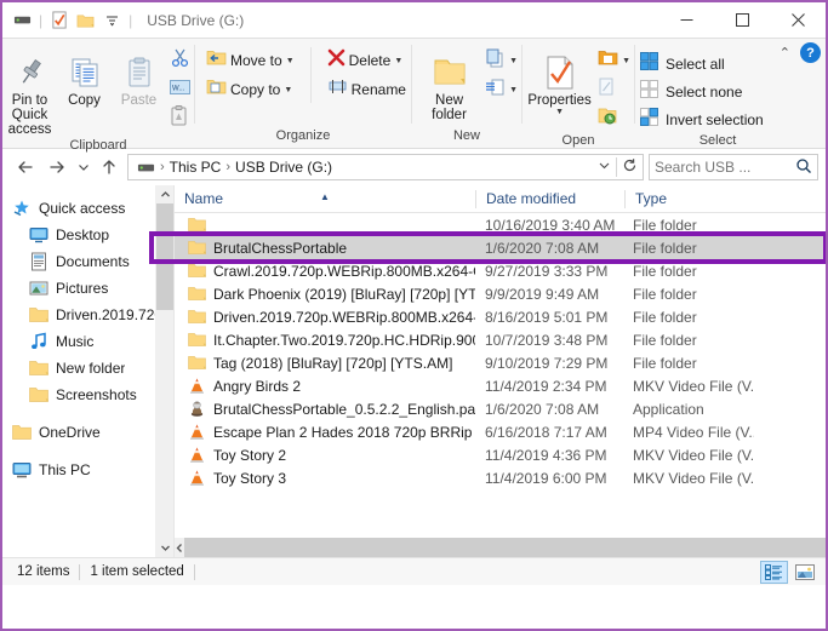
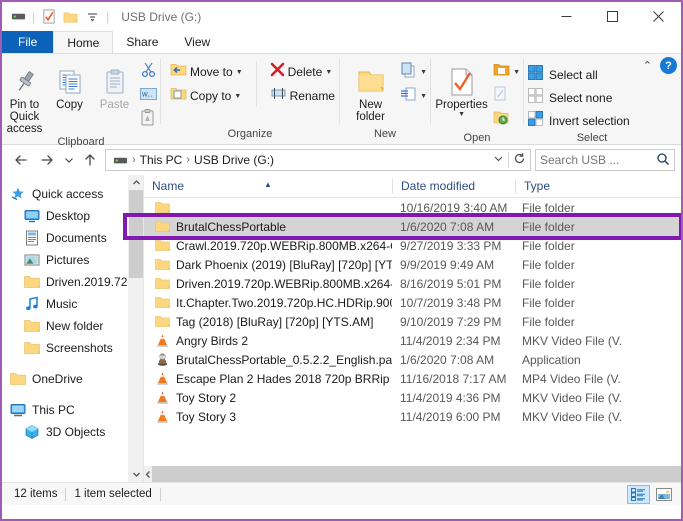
  |
  |
  USB Drive (G:)
+ File
+ Home
+ Share
+ View
  Pin to Quick access
  Copy
  Paste
  Clipboard
  Move to
  Copy to
  Delete
  Rename
  Organize
  New folder
  New
  Properties
  Open
  Select all
  Select none
  Invert selection
  Select
  ⌃
  ?
  ›
  This PC
  ›
  USB Drive (G:)
  Search USB ...
  Quick access
  Desktop
  Documents
  Pictures
  Driven.2019.72
  Music
  New folder
  Screenshots
  OneDrive
  This PC
+ 3D Objects
  ▲
  Name
  Date modified
  Type
  10/16/2019 3:40 AM
  File folder
  BrutalChessPortable
  1/6/2020 7:08 AM
  File folder
  Crawl.2019.720p.WEBRip.800MB.x264-
  9/27/2019 3:33 PM
  File folder
  Dark Phoenix (2019) [BluRay] [720p] [YT
  9/9/2019 9:49 AM
  File folder
  Driven.2019.720p.WEBRip.800MB.x264
  8/16/2019 5:01 PM
  File folder
  It.Chapter.Two.2019.720p.HC.HDRip.90
  10/7/2019 3:48 PM
  File folder
  Tag (2018) [BluRay] [720p] [YTS.AM]
  9/10/2019 7:29 PM
  File folder
  Angry Birds 2
  11/4/2019 2:34 PM
  MKV Video File (V.
  BrutalChessPortable_0.5.2.2_English.pa
  1/6/2020 7:08 AM
  Application
  Escape Plan 2 Hades 2018 720p BRRip
- 6/16/2018 7:17 AM
+ 11/16/2018 7:17 AM
  MP4 Video File (V.
  Toy Story 2
  11/4/2019 4:36 PM
  MKV Video File (V.
  Toy Story 3
  11/4/2019 6:00 PM
  MKV Video File (V.
  12 items
  1 item selected
